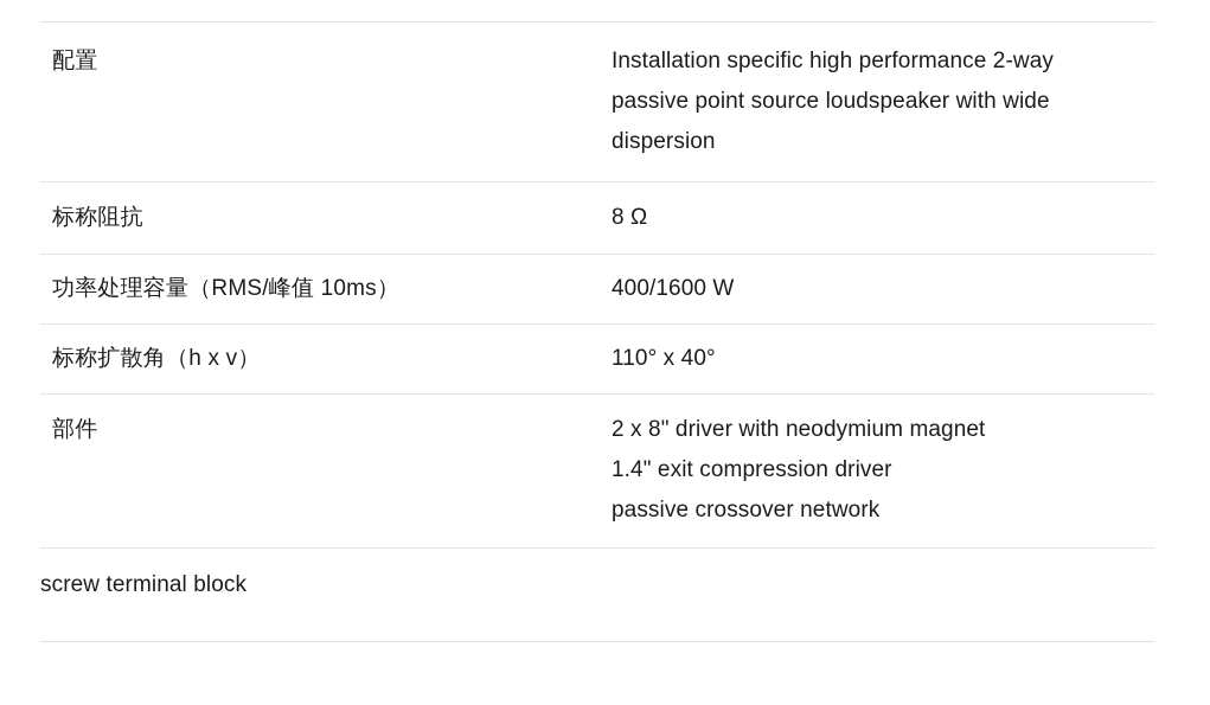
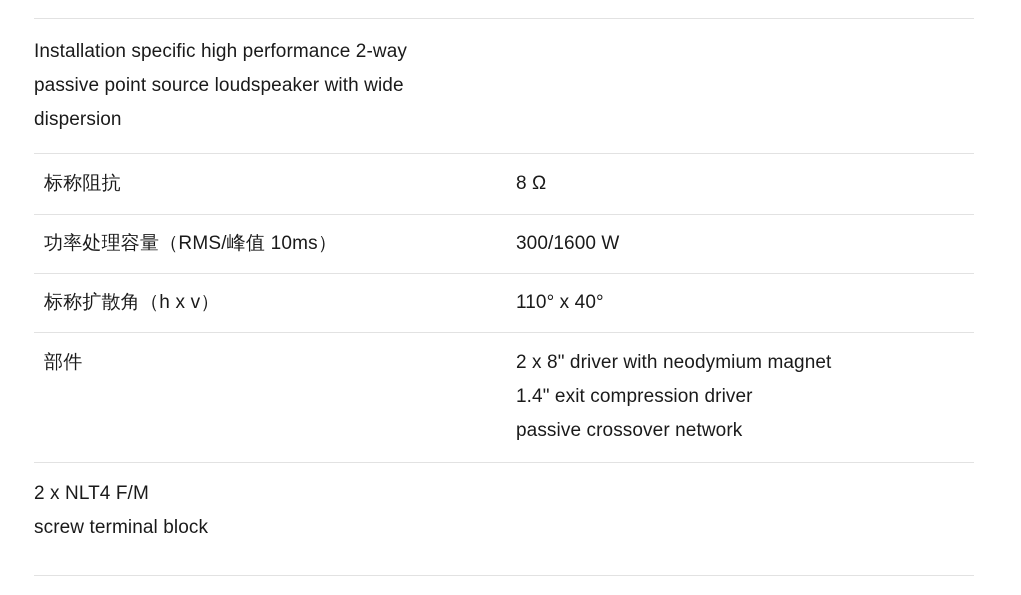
- 配置
  Installation specific high performance 2-way passive point source loudspeaker with wide dispersion
  标称阻抗
  8 Ω
  功率处理容量（RMS/峰值 10ms）
- 400/1600 W
+ 300/1600 W
  标称扩散角（h x v）
  110° x 40°
  部件
  2 x 8" driver with neodymium magnet
  1.4" exit compression driver
  passive crossover network
+ 2 x NLT4 F/M
  screw terminal block
